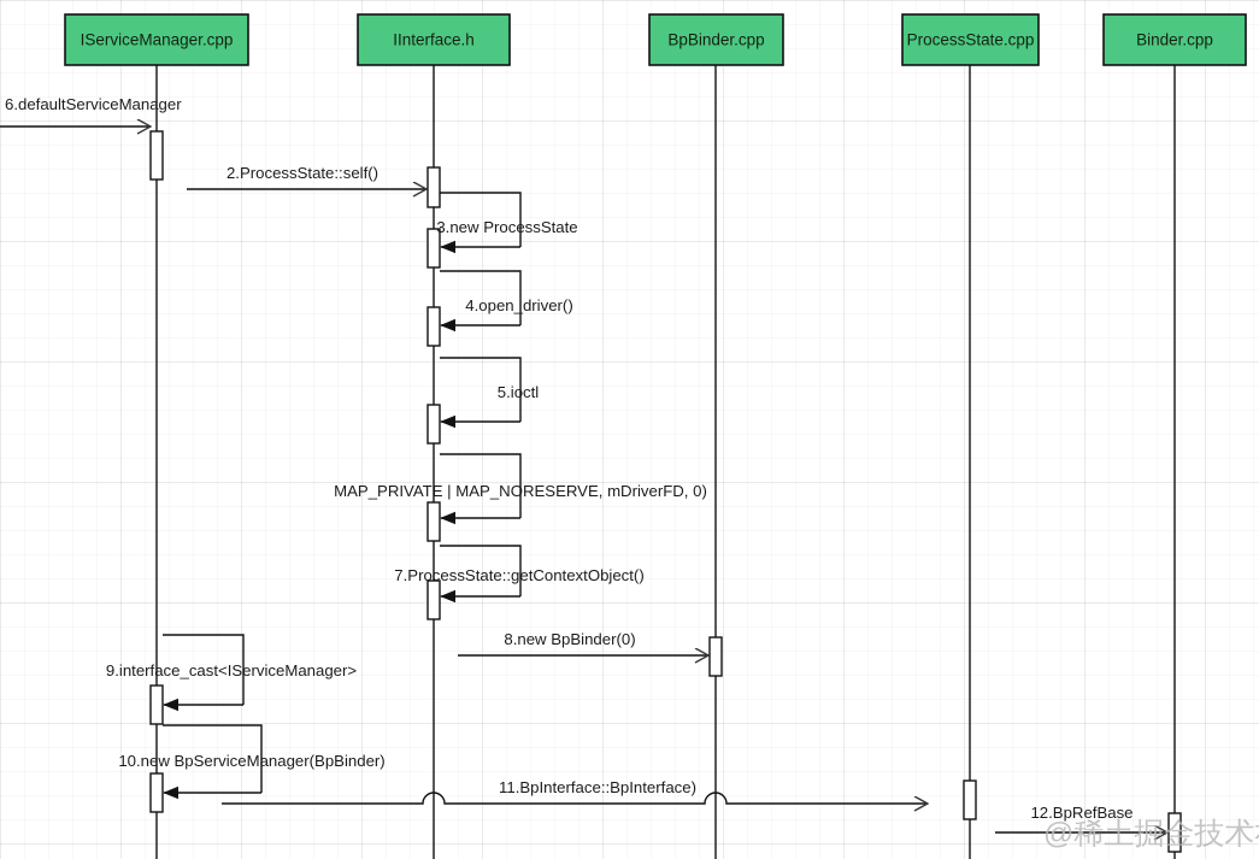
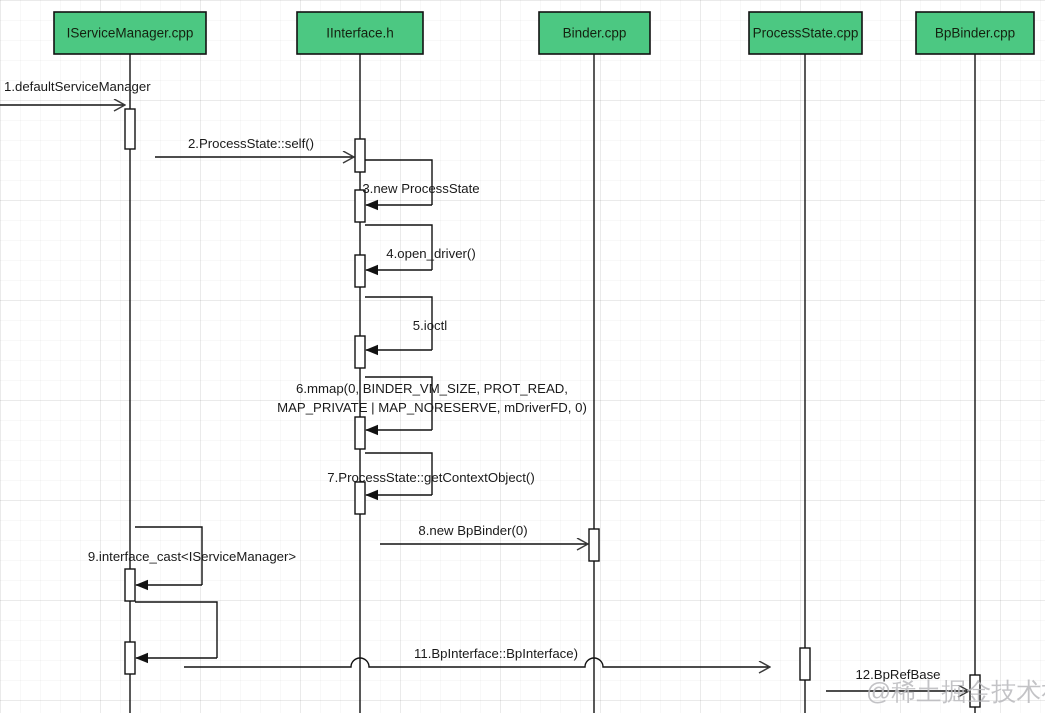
  IServiceManager.cpp
  IInterface.h
- BpBinder.cpp
+ Binder.cpp
  ProcessState.cpp
- Binder.cpp
+ BpBinder.cpp
- 6.defaultServiceManager
+ 1.defaultServiceManager
  2.ProcessState::self()
  3.new ProcessState
  4.open_driver()
  5.ioctl
+ 6.mmap(0, BINDER_VM_SIZE, PROT_READ,
  MAP_PRIVATE | MAP_NORESERVE, mDriverFD, 0)
  7.ProcessState::getContextObject()
  8.new BpBinder(0)
  9.interface_cast<IServiceManager>
- 10.new BpServiceManager(BpBinder)
  11.BpInterface::BpInterface)
  12.BpRefBase
  @稀土掘金技术
